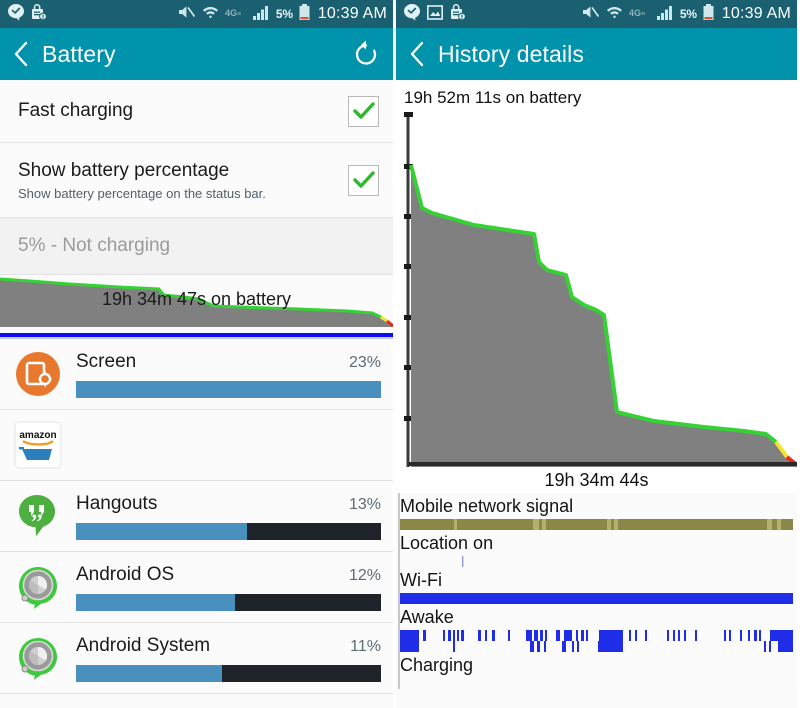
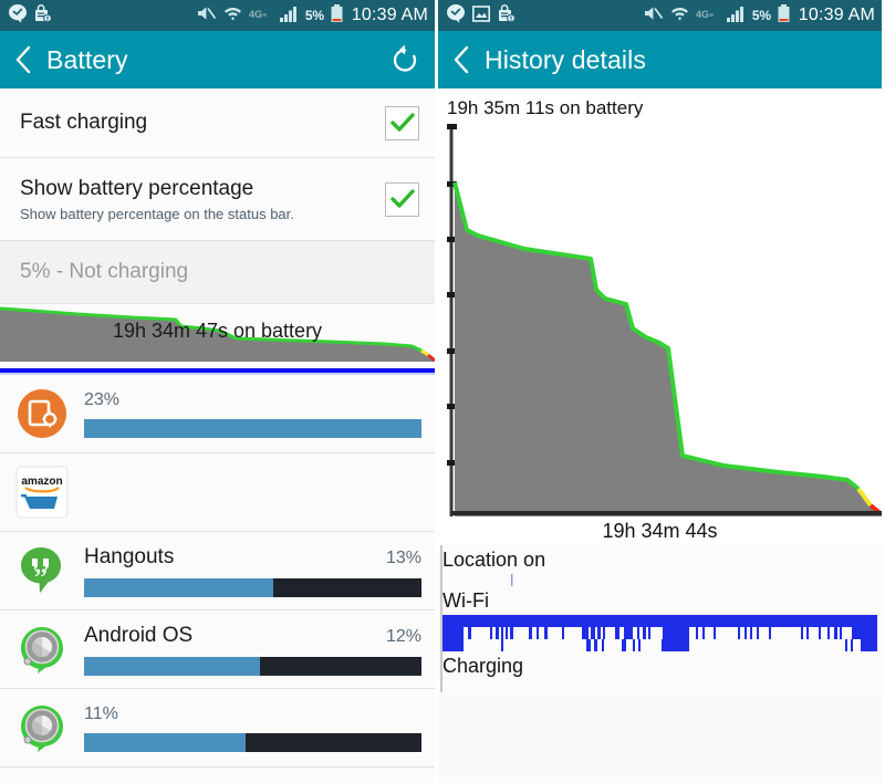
  4G
  5%
  10:39 AM
  Battery
  Fast charging
  Show battery percentage
  Show battery percentage on the status bar.
  5% - Not charging
  19h 34m 47s on battery
- Screen
  23%
  amazon
  Hangouts
  13%
  Android OS
  12%
- Android System
  11%
  4G
  5%
  10:39 AM
  History details
- 19h 52m 11s on battery
+ 19h 35m 11s on battery
  19h 34m 44s
- Mobile network signal
  Location on
  Wi-Fi
- Awake
  Charging
